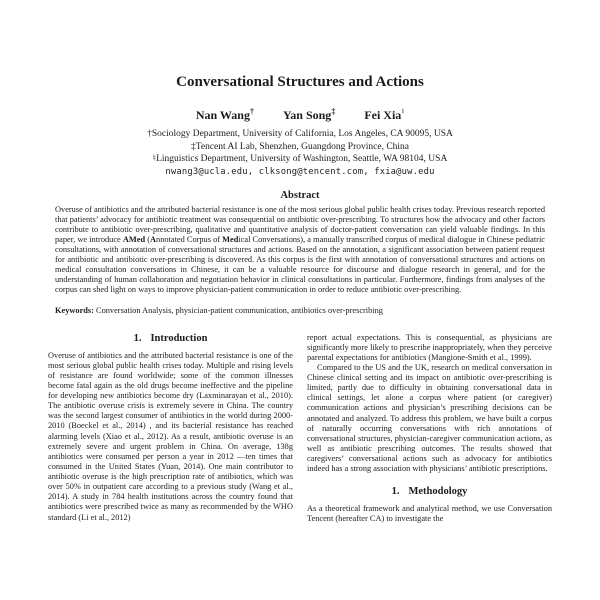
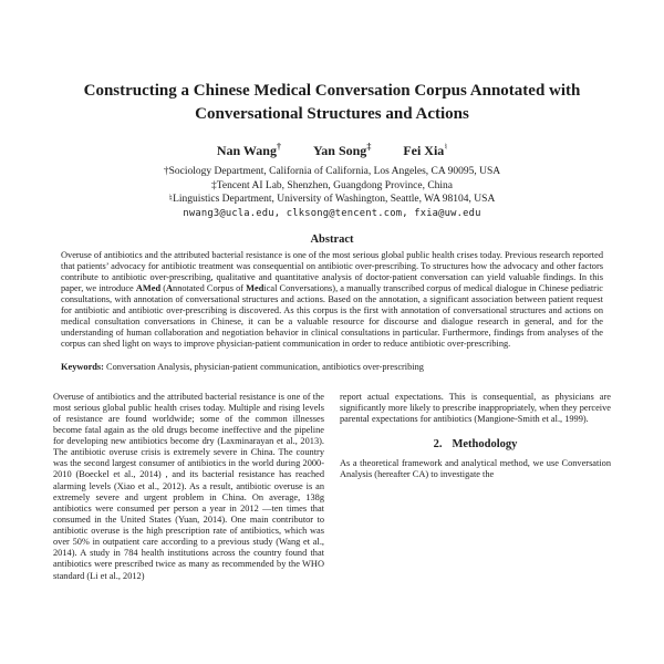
+ Constructing a Chinese Medical Conversation Corpus Annotated with
  Conversational Structures and Actions
  Nan Wang† Yan Song‡ Fei Xia♮
- †Sociology Department, University of California, Los Angeles, CA 90095, USA
+ †Sociology Department, California of California, Los Angeles, CA 90095, USA
  ‡Tencent AI Lab, Shenzhen, Guangdong Province, China
  ♮Linguistics Department, University of Washington, Seattle, WA 98104, USA
  nwang3@ucla.edu, clksong@tencent.com, fxia@uw.edu
  Abstract
  Overuse of antibiotics and the attributed bacterial resistance is one of the most serious global public health crises today. Previous research reported that patients’ advocacy for antibiotic treatment was consequential on antibiotic over-prescribing. To structures how the advocacy and other factors contribute to antibiotic over-prescribing, qualitative and quantitative analysis of doctor-patient conversation can yield valuable findings. In this paper, we introduce AMed (Annotated Corpus of Medical Conversations), a manually transcribed corpus of medical dialogue in Chinese pediatric consultations, with annotation of conversational structures and actions. Based on the annotation, a significant association between patient request for antibiotic and antibiotic over-prescribing is discovered. As this corpus is the first with annotation of conversational structures and actions on medical consultation conversations in Chinese, it can be a valuable resource for discourse and dialogue research in general, and for the understanding of human collaboration and negotiation behavior in clinical consultations in particular. Furthermore, findings from analyses of the corpus can shed light on ways to improve physician-patient communication in order to reduce antibiotic over-prescribing.
  Keywords: Conversation Analysis, physician-patient communication, antibiotics over-prescribing
- 1. Introduction
- Overuse of antibiotics and the attributed bacterial resistance is one of the most serious global public health crises today. Multiple and rising levels of resistance are found worldwide; some of the common illnesses become fatal again as the old drugs become ineffective and the pipeline for developing new antibiotics become dry (Laxminarayan et al., 2010). The antibiotic overuse crisis is extremely severe in China. The country was the second largest consumer of antibiotics in the world during 2000-2010 (Boeckel et al., 2014) , and its bacterial resistance has reached alarming levels (Xiao et al., 2012). As a result, antibiotic overuse is an extremely severe and urgent problem in China. On average, 138g antibiotics were consumed per person a year in 2012 —ten times that consumed in the United States (Yuan, 2014). One main contributor to antibiotic overuse is the high prescription rate of antibiotics, which was over 50% in outpatient care according to a previous study (Wang et al., 2014). A study in 784 health institutions across the country found that antibiotics were prescribed twice as many as recommended by the WHO standard (Li et al., 2012)
+ Overuse of antibiotics and the attributed bacterial resistance is one of the most serious global public health crises today. Multiple and rising levels of resistance are found worldwide; some of the common illnesses become fatal again as the old drugs become ineffective and the pipeline for developing new antibiotics become dry (Laxminarayan et al., 2013). The antibiotic overuse crisis is extremely severe in China. The country was the second largest consumer of antibiotics in the world during 2000-2010 (Boeckel et al., 2014) , and its bacterial resistance has reached alarming levels (Xiao et al., 2012). As a result, antibiotic overuse is an extremely severe and urgent problem in China. On average, 138g antibiotics were consumed per person a year in 2012 —ten times that consumed in the United States (Yuan, 2014). One main contributor to antibiotic overuse is the high prescription rate of antibiotics, which was over 50% in outpatient care according to a previous study (Wang et al., 2014). A study in 784 health institutions across the country found that antibiotics were prescribed twice as many as recommended by the WHO standard (Li et al., 2012)
  report actual expectations. This is consequential, as physicians are significantly more likely to prescribe inappropriately, when they perceive parental expectations for antibiotics (Mangione-Smith et al., 1999).
- Compared to the US and the UK, research on medical conversation in Chinese clinical setting and its impact on antibiotic over-prescribing is limited, partly due to difficulty in obtaining conversational data in clinical settings, let alone a corpus where patient (or caregiver) communication actions and physician’s prescribing decisions can be annotated and analyzed. To address this problem, we have built a corpus of naturally occurring conversations with rich annotations of conversational structures, physician-caregiver communication actions, as well as antibiotic prescribing outcomes. The results showed that caregivers’ conversational actions such as advocacy for antibiotics indeed has a strong association with physicians’ antibiotic prescriptions.
- 1. Methodology
+ 2. Methodology
- As a theoretical framework and analytical method, we use Conversation Tencent (hereafter CA) to investigate the
+ As a theoretical framework and analytical method, we use Conversation Analysis (hereafter CA) to investigate the
